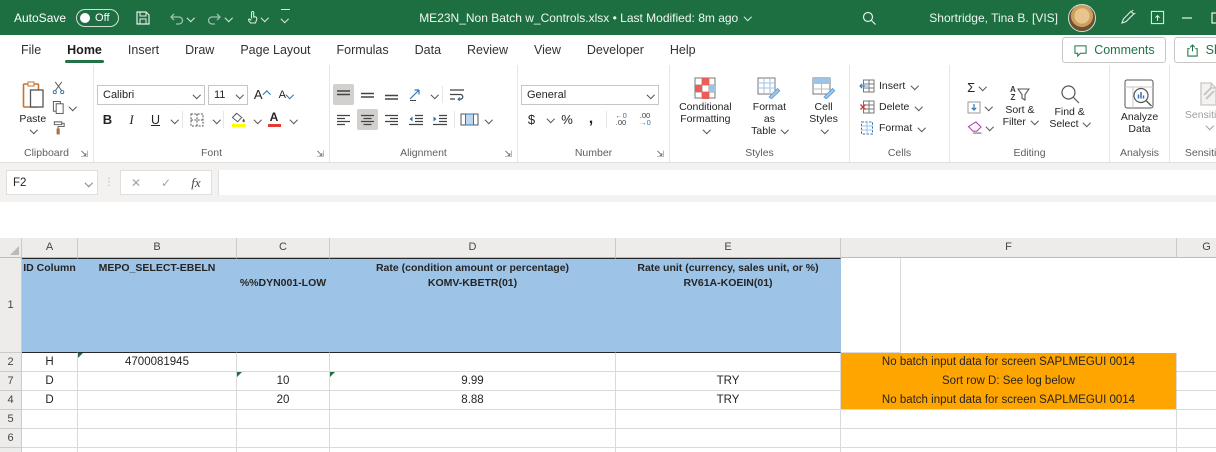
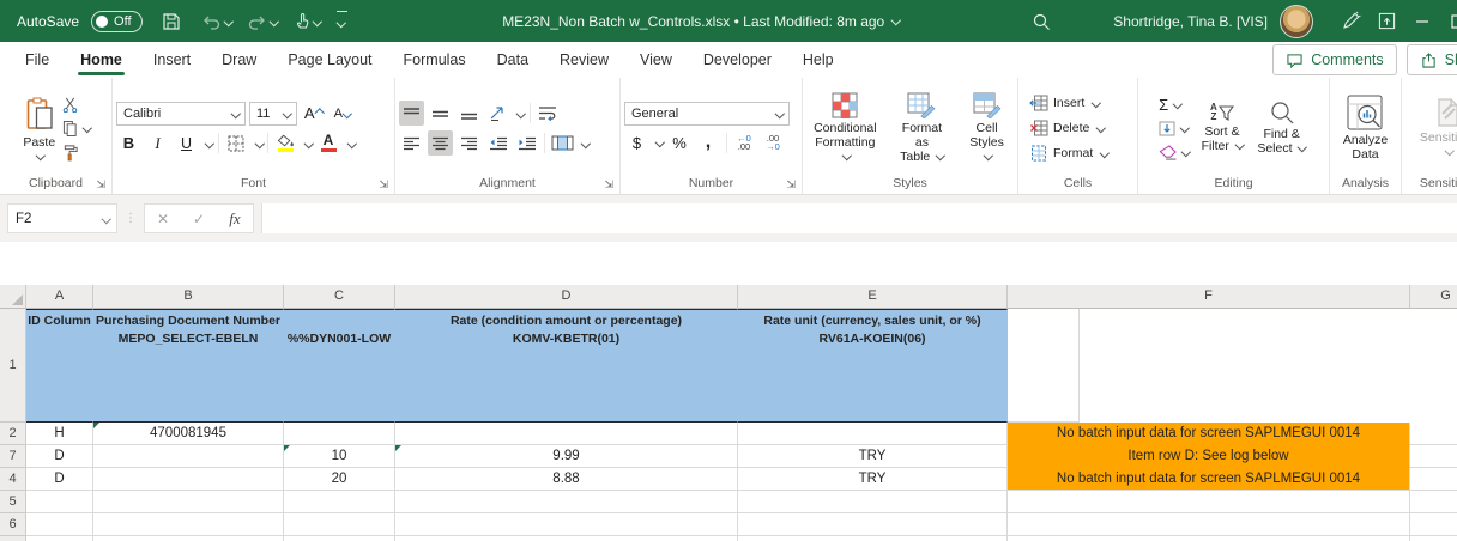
  AutoSave
  Off
  ME23N_Non Batch w_Controls.xlsx • Last Modified: 8m ago
  Shortridge, Tina B. [VIS]
  File
  Home
  Insert
  Draw
  Page Layout
  Formulas
  Data
  Review
  View
  Developer
  Help
  Comments
  Paste
  Clipboard
  ⇲
  Calibri
  11
  A
  A
  B
  I
  U
  A
  Font
  ⇲
  Alignment
  ⇲
  General
  $
  %
  ,
  ←0
  .00
  .00
  →0
  Number
  ⇲
  Conditional
  Formatting
  Format as
  Table
  Cell
  Styles
  Styles
  Insert
  Delete
  Format
  Cells
  Σ
  A
  Z
  Sort &
  Filter
  Find &
  Select
  Editing
  Analyze
  Data
  Analysis
  F2
  ⋮
  ✕
  ✓
  fx
  A
  B
  C
  D
  E
  F
  G
  1
  ID Column
+ Purchasing Document Number
  MEPO_SELECT-EBELN
  %%DYN001-LOW
  Rate (condition amount or percentage)
  KOMV-KBETR(01)
  Rate unit (currency, sales unit, or %)
- RV61A-KOEIN(01)
+ RV61A-KOEIN(06)
  2
  H
  4700081945
  No batch input data for screen SAPLMEGUI 0014
  7
  D
  10
  9.99
  TRY
- Sort row D: See log below
+ Item row D: See log below
  4
  D
  20
  8.88
  TRY
  No batch input data for screen SAPLMEGUI 0014
  5
  6
